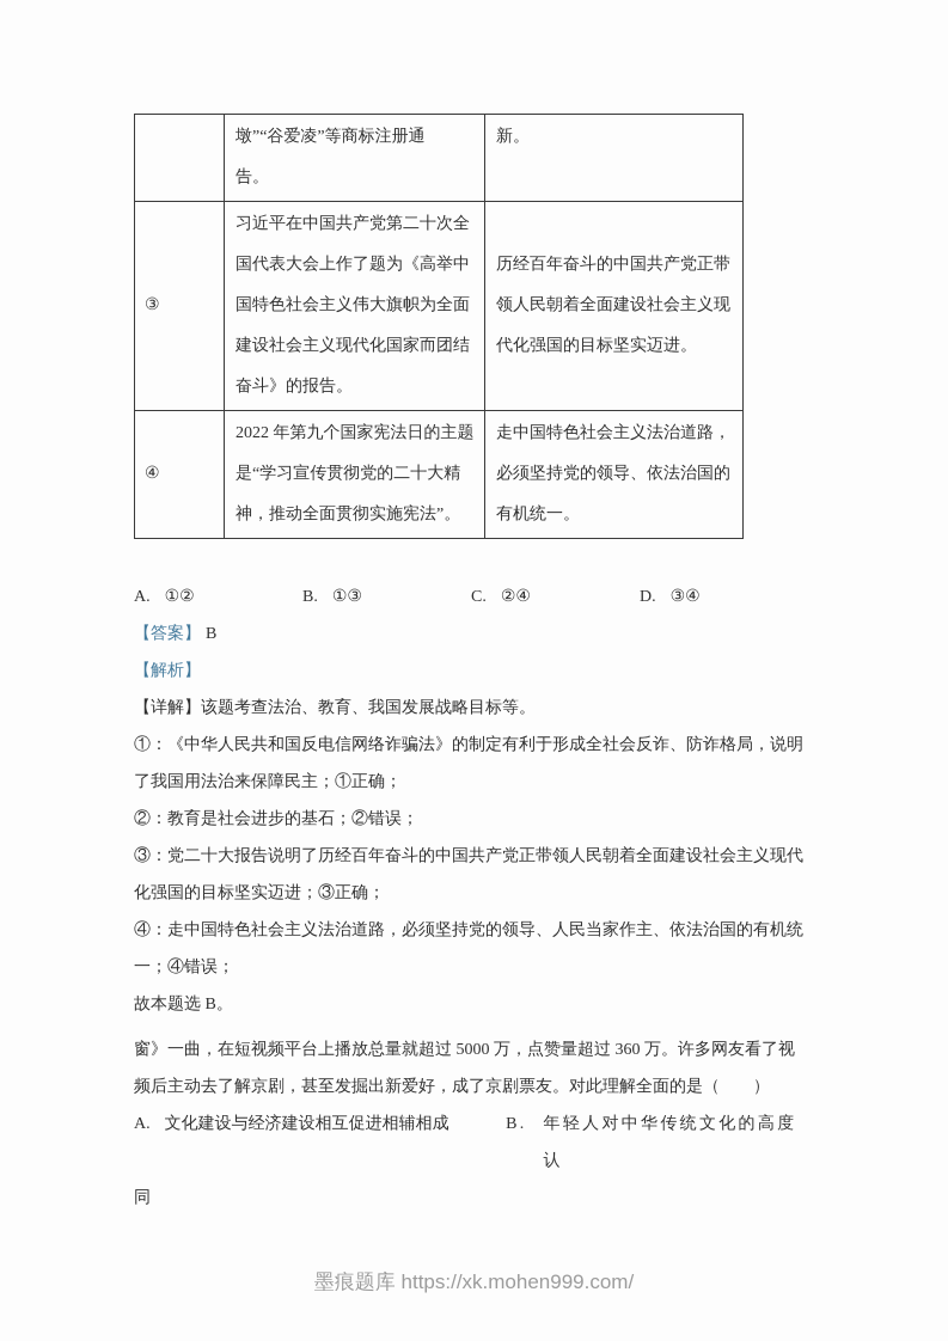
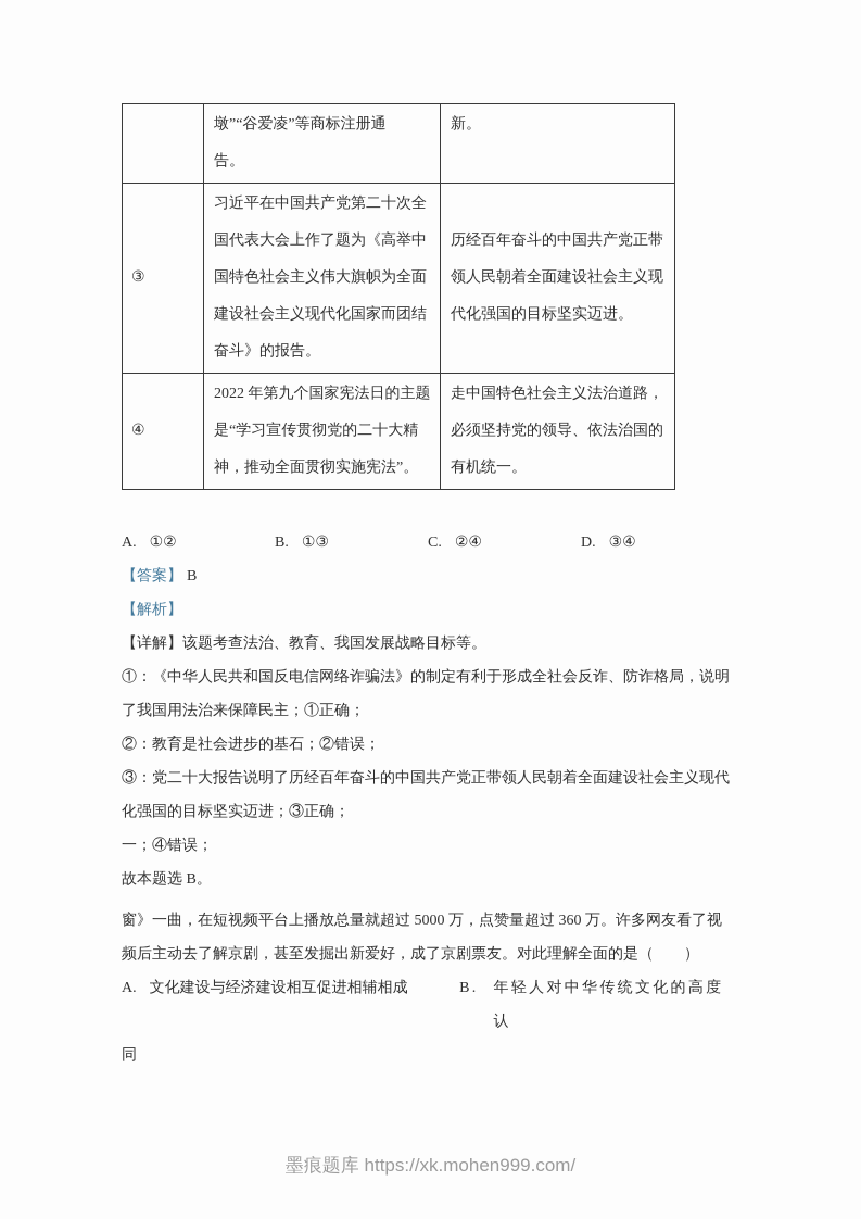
  	墩”“谷爱凌”等商标注册通告。	新。
  ③	习近平在中国共产党第二十次全国代表大会上作了题为《高举中国特色社会主义伟大旗帜为全面建设社会主义现代化国家而团结奋斗》的报告。	历经百年奋斗的中国共产党正带领人民朝着全面建设社会主义现代化强国的目标坚实迈进。
  ④	2022 年第九个国家宪法日的主题是“学习宣传贯彻党的二十大精神，推动全面贯彻实施宪法”。	走中国特色社会主义法治道路，必须坚持党的领导、依法治国的有机统一。
  A.
  ①②
  B.
  ①③
  C.
  ②④
  D.
  ③④
  【答案】 B
  【解析】
  【详解】该题考查法治、教育、我国发展战略目标等。
  ①：《中华人民共和国反电信网络诈骗法》的制定有利于形成全社会反诈、防诈格局，说明
  了我国用法治来保障民主；①正确；
  ②：教育是社会进步的基石；②错误；
  ③：党二十大报告说明了历经百年奋斗的中国共产党正带领人民朝着全面建设社会主义现代
  化强国的目标坚实迈进；③正确；
- ④：走中国特色社会主义法治道路，必须坚持党的领导、人民当家作主、依法治国的有机统
  一；④错误；
  故本题选 B。
  窗》一曲，在短视频平台上播放总量就超过 5000 万，点赞量超过 360 万。许多网友看了视
  频后主动去了解京剧，甚至发掘出新爱好，成了京剧票友。对此理解全面的是（ ）
  A.
  文化建设与经济建设相互促进相辅相成
  B.
  年轻人对中华传统文化的高度认
  同
  墨痕题库 https://xk.mohen999.com/
